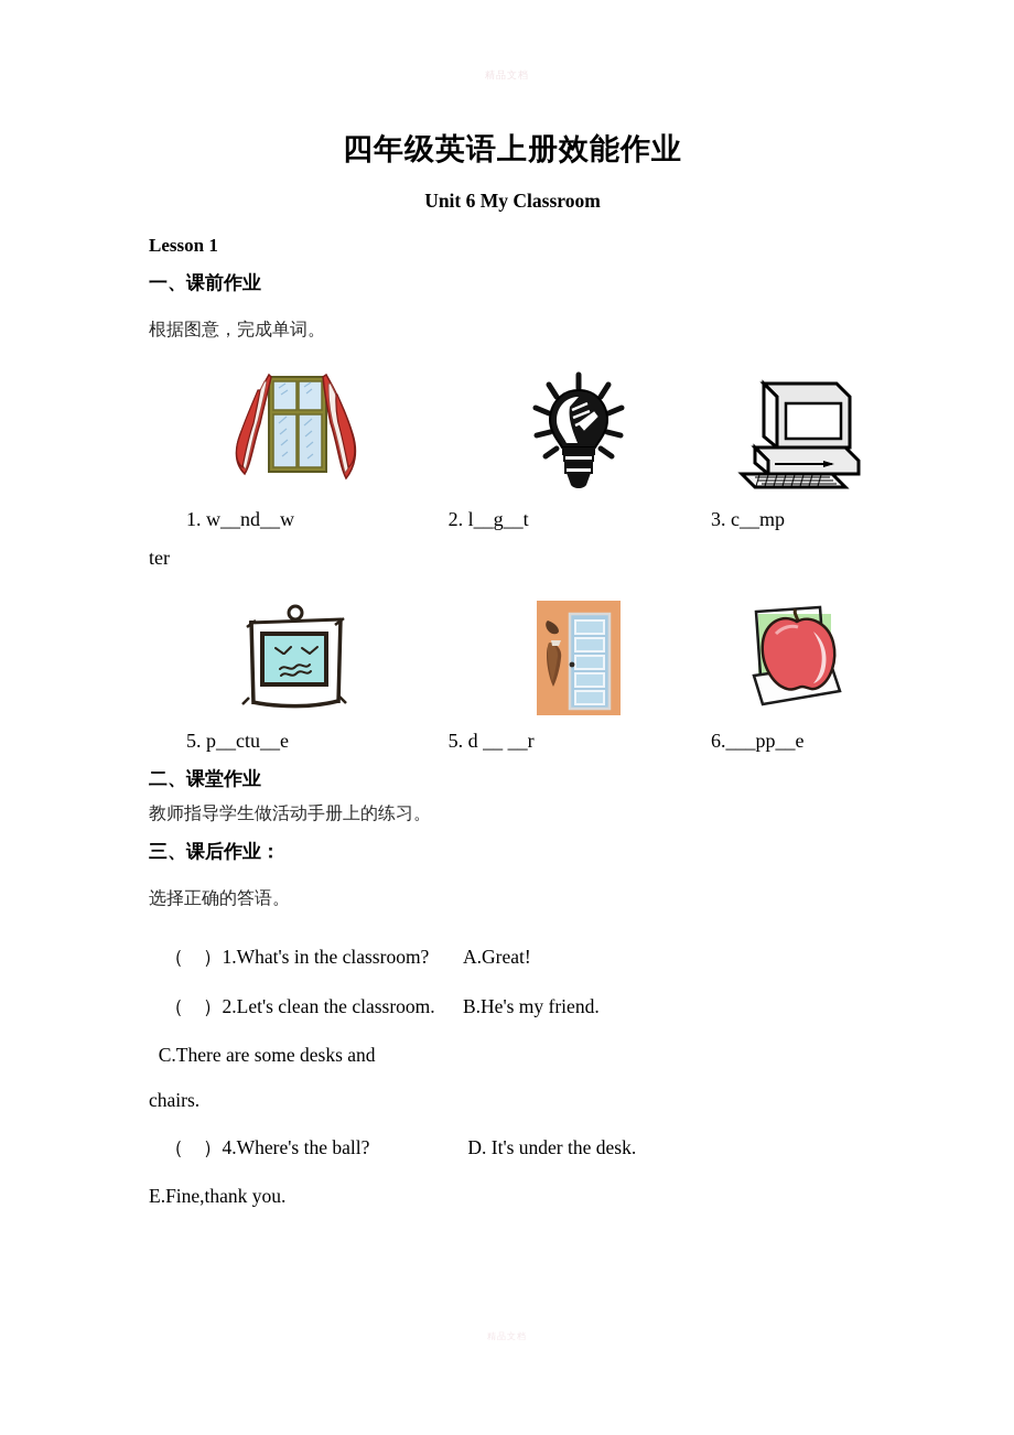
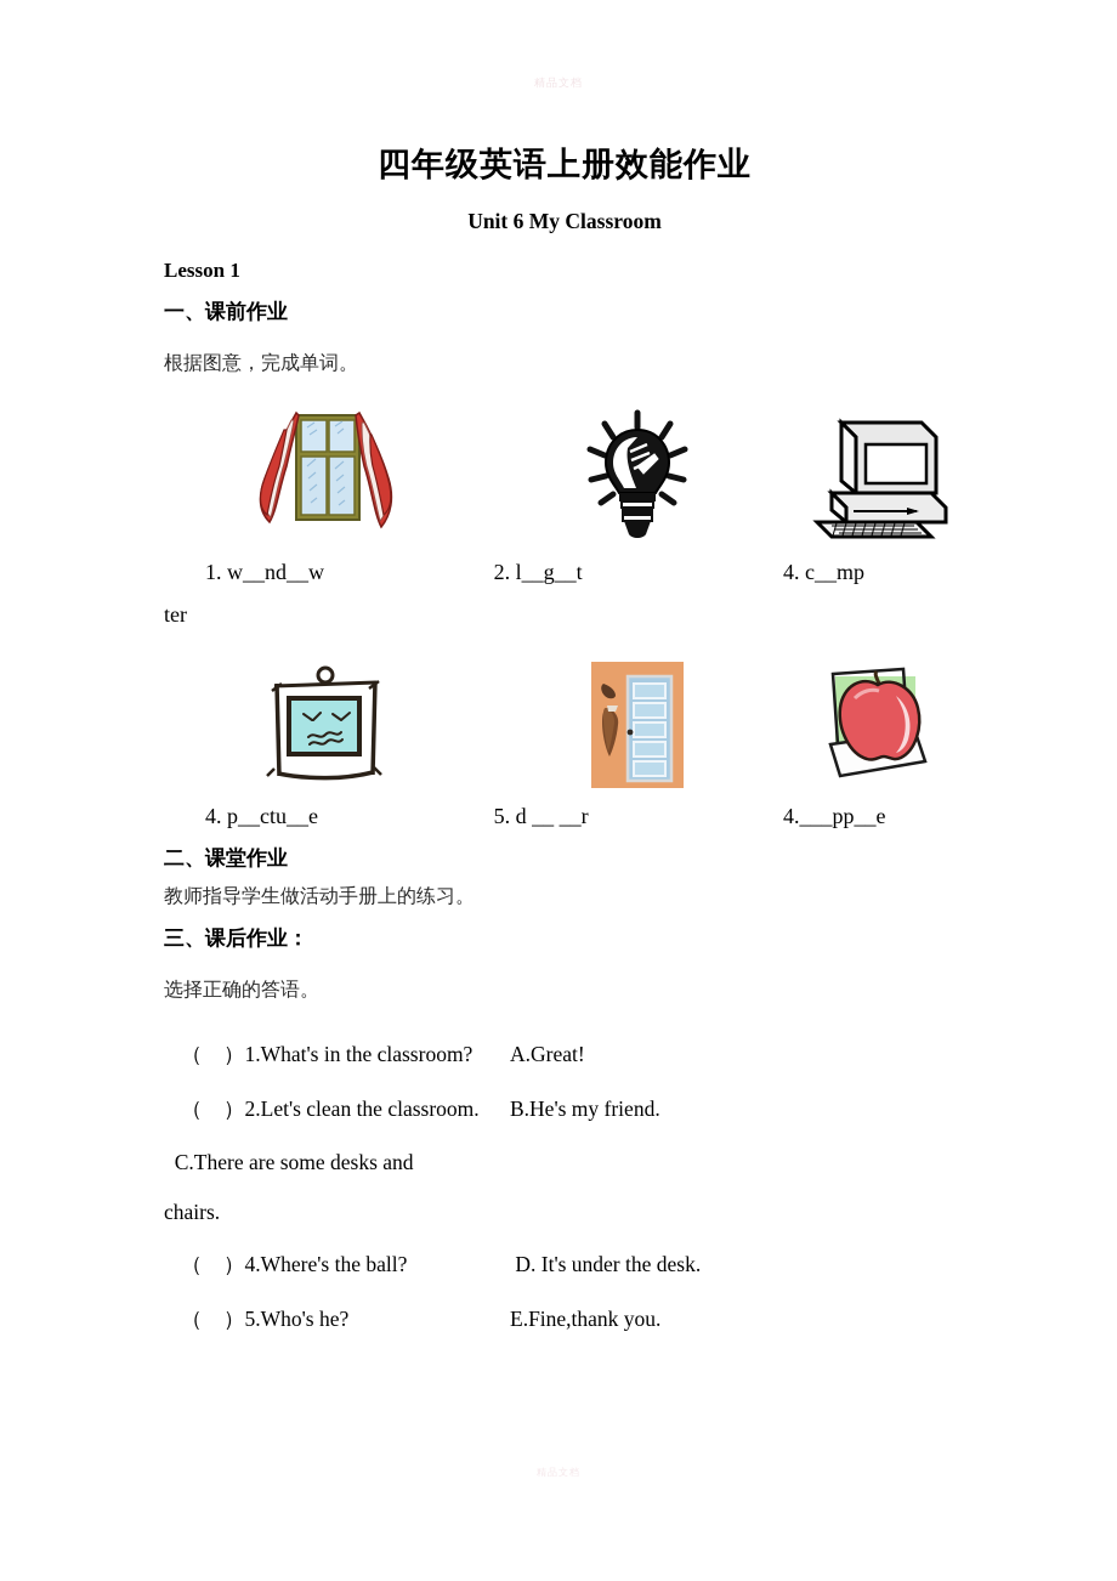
  精品文档
  四年级英语上册效能作业
  Unit 6 My Classroom
  Lesson 1
  一、课前作业
  根据图意，完成单词。
  1. w__nd__w
  2. l__g__t
- 3. c__mp
+ 4. c__mp
  ter
- 5. p__ctu__e
+ 4. p__ctu__e
  5. d __ __r
- 6.___pp__e
+ 4.___pp__e
  二、课堂作业
  教师指导学生做活动手册上的练习。
  三、课后作业：
  选择正确的答语。
  （ ）1.What's in the classroom?
  A.Great!
  （ ）2.Let's clean the classroom.
  B.He's my friend.
  C.There are some desks and
  chairs.
  （ ）4.Where's the ball?
  D. It's under the desk.
+ （ ）5.Who's he?
  E.Fine,thank you.
